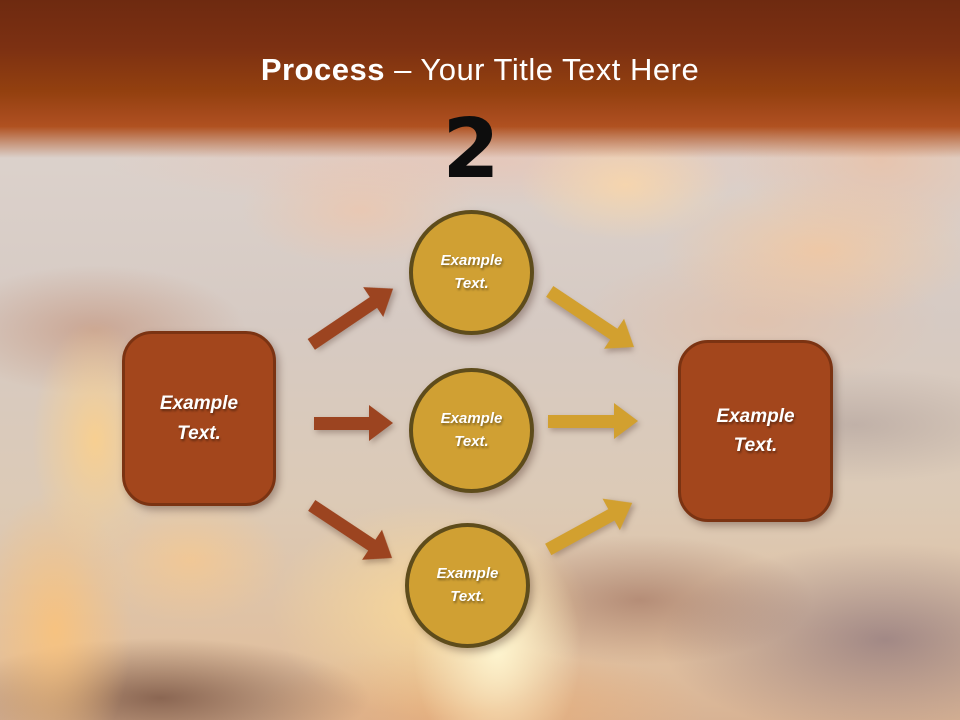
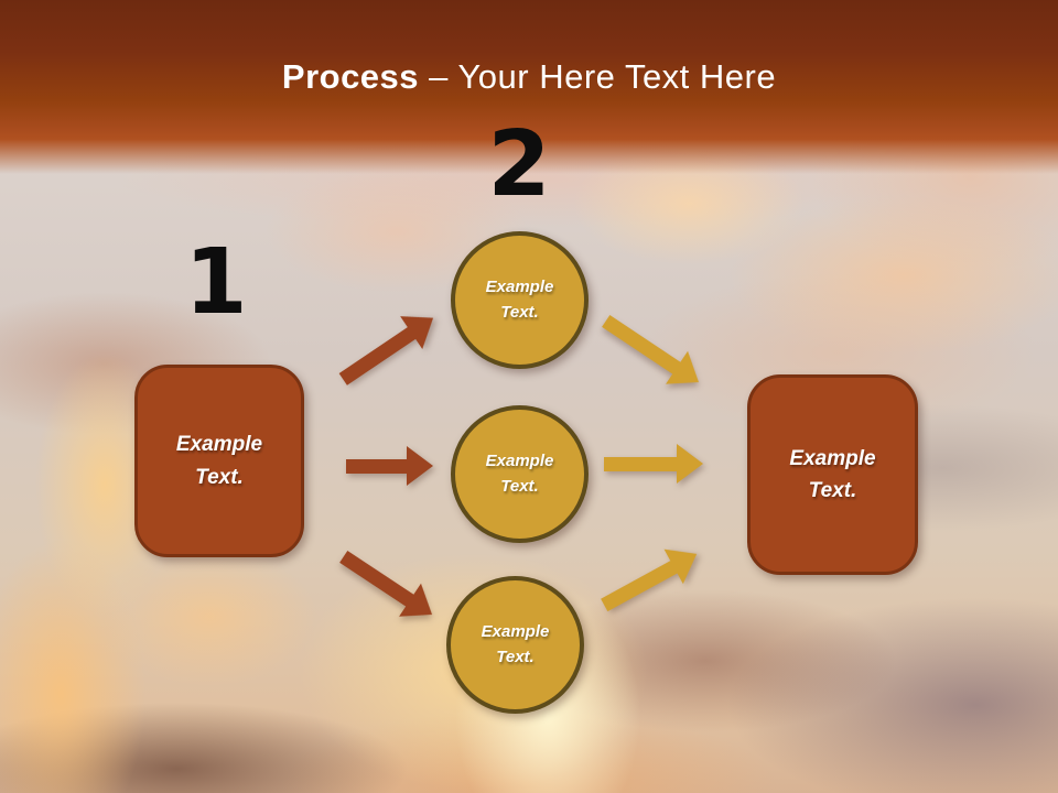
- Process – Your Title Text Here
+ Process – Your Here Text Here
+ 1
  2
  Example
  Text.
  Example
  Text.
  Example
  Text.
  Example
  Text.
  Example
  Text.
